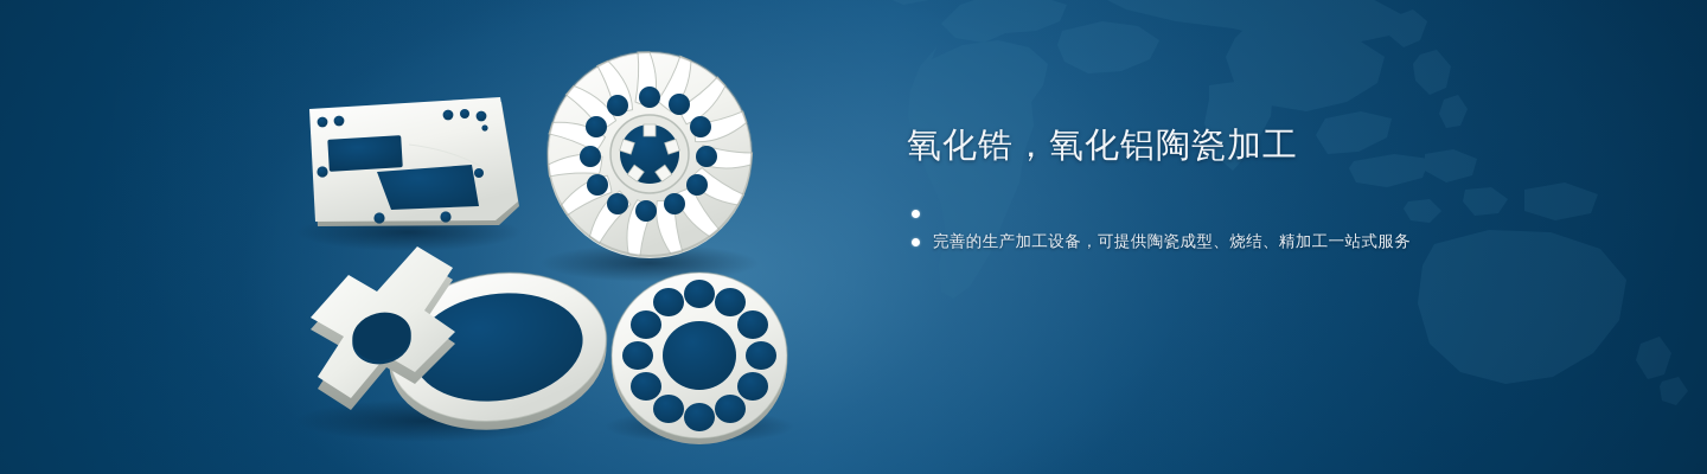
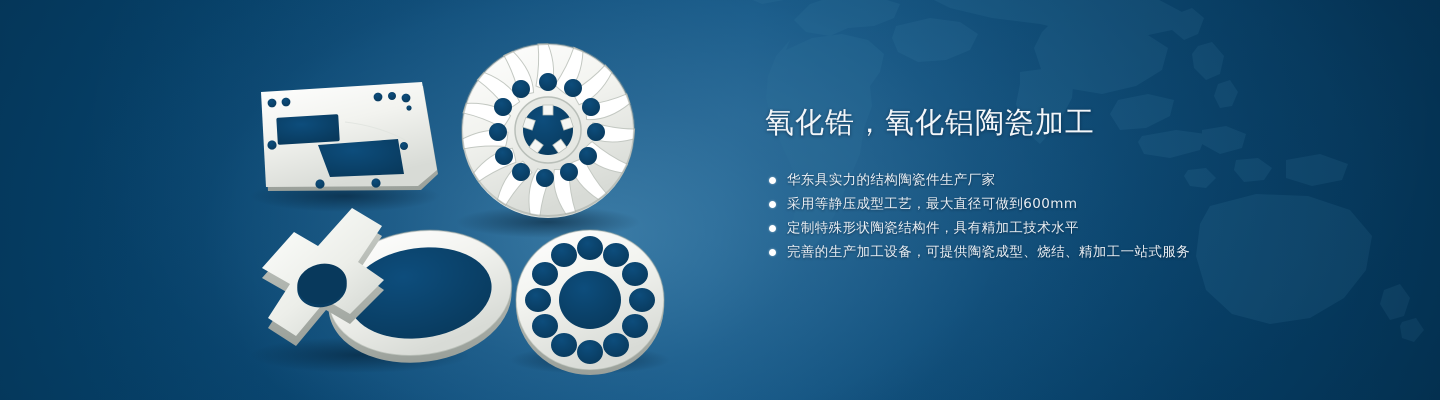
  氧化锆，氧化铝陶瓷加工
+ 华东具实力的结构陶瓷件生产厂家
+ 采用等静压成型工艺，最大直径可做到600mm
+ 定制特殊形状陶瓷结构件，具有精加工技术水平
  完善的生产加工设备，可提供陶瓷成型、烧结、精加工一站式服务
